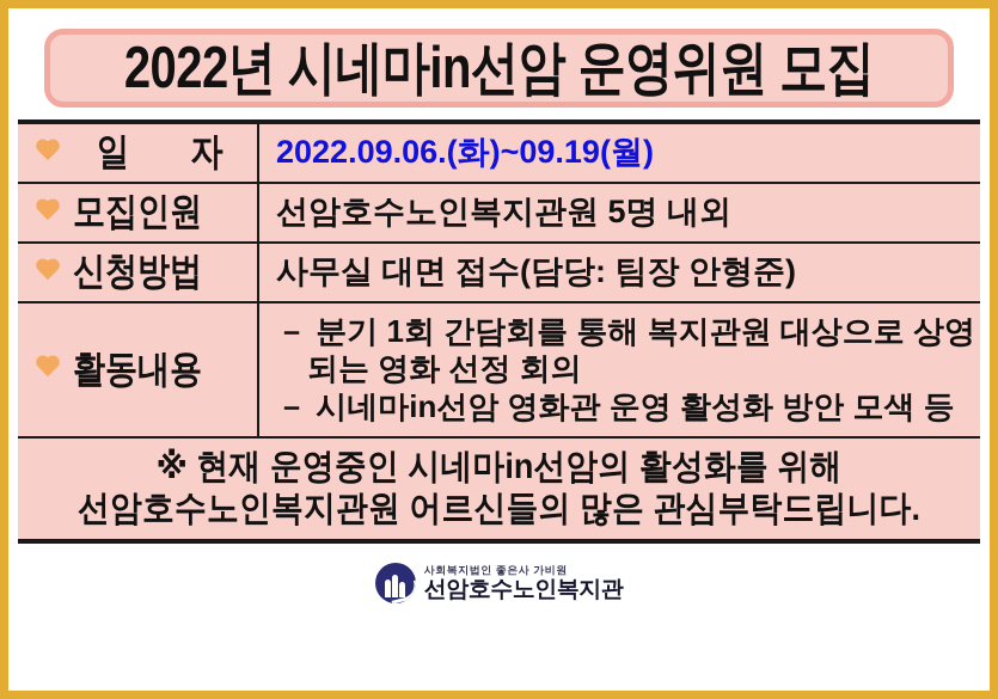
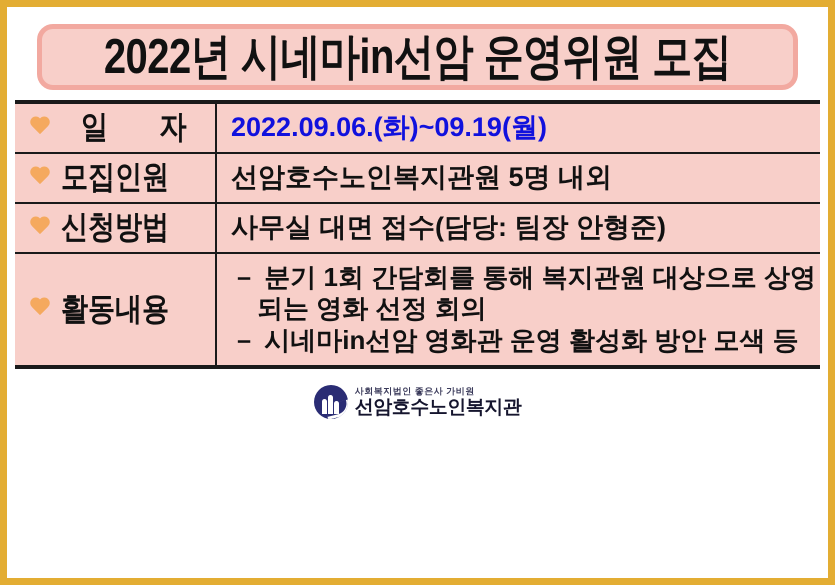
  2022년 시네마in선암 운영위원 모집
  일 자	2022.09.06.(화)~09.19(월)
  모집인원	선암호수노인복지관원 5명 내외
  신청방법	사무실 대면 접수(담당: 팀장 안형준)
  활동내용	－ 분기 1회 간담회를 통해 복지관원 대상으로 상영 되는 영화 선정 회의 － 시네마in선암 영화관 운영 활성화 방안 모색 등
- ※ 현재 운영중인 시네마in선암의 활성화를 위해 선암호수노인복지관원 어르신들의 많은 관심부탁드립니다.
  사회복지법인 좋은사 가비원
  선암호수노인복지관
